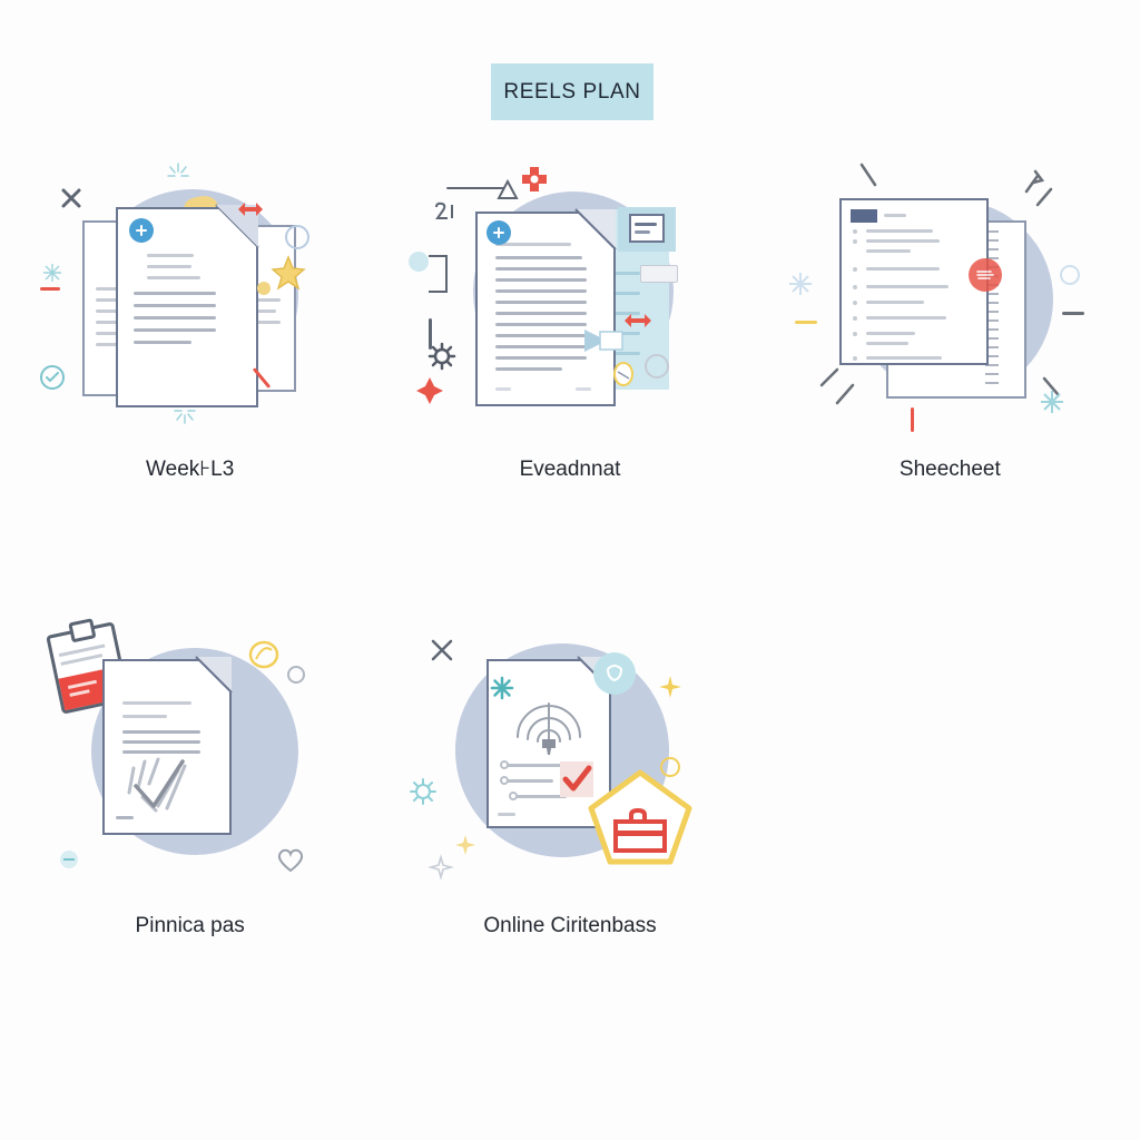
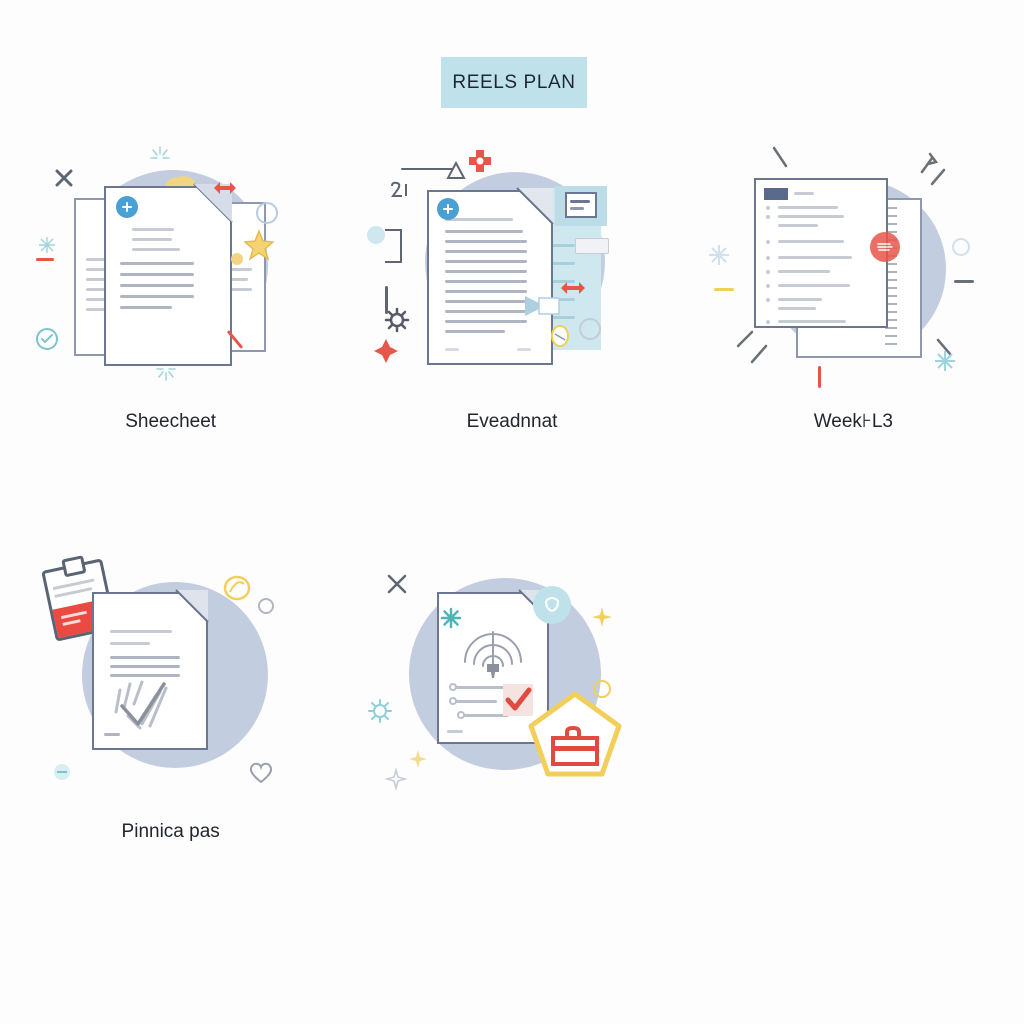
  REELS PLAN
- Week⊦L3
+ Sheecheet
  Eveadnnat
- Sheecheet
+ Week⊦L3
  Pinnica pas
- Online Ciritenbass
